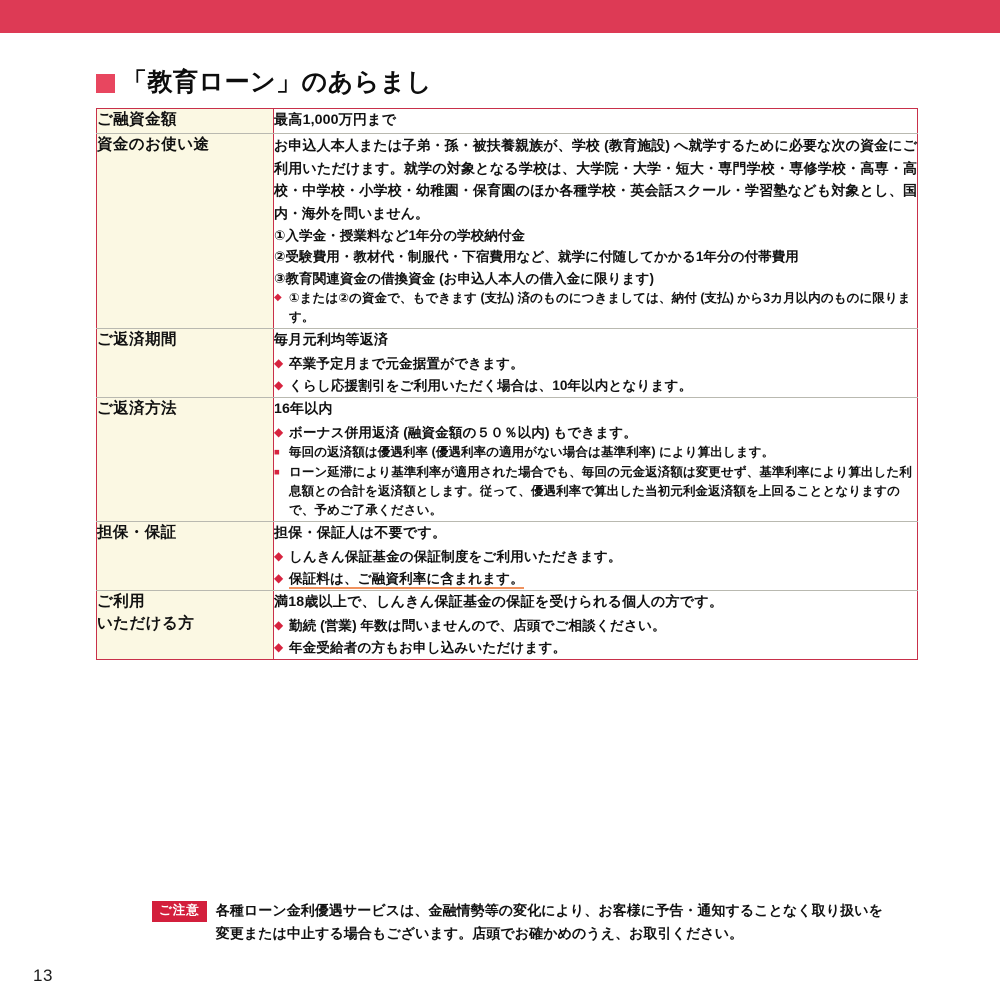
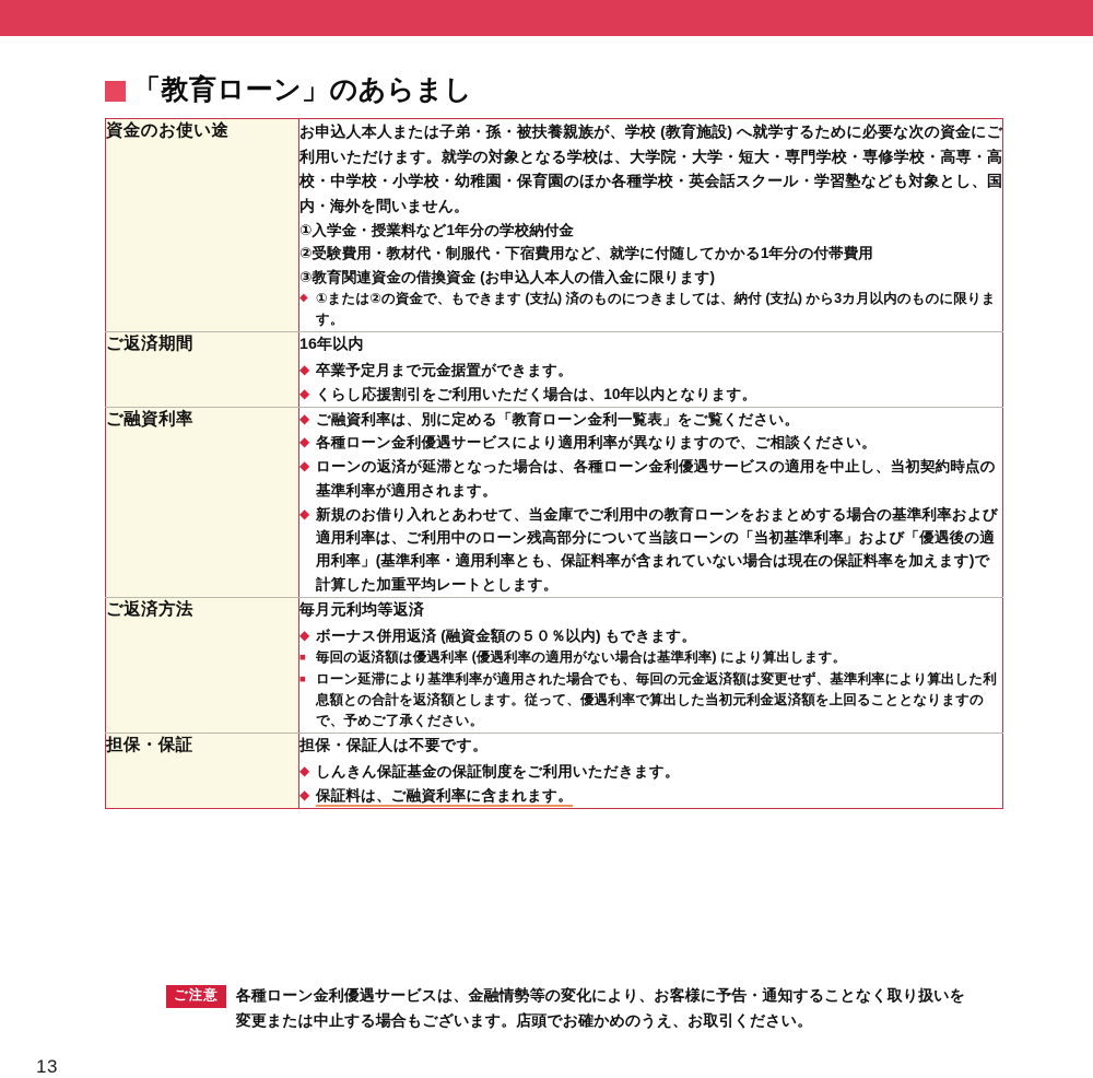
  「教育ローン」のあらまし
- ご融資金額	最高1,000万円まで
  資金のお使い途	お申込人本人または子弟・孫・被扶養親族が、学校 (教育施設) へ就学するために必要な次の資金にご利用いただけます。就学の対象となる学校は、大学院・大学・短大・専門学校・専修学校・高専・高校・中学校・小学校・幼稚園・保育園のほか各種学校・英会話スクール・学習塾なども対象とし、国内・海外を問いません。①入学金・授業料など1年分の学校納付金②受験費用・教材代・制服代・下宿費用など、就学に付随してかかる1年分の付帯費用③教育関連資金の借換資金 (お申込人本人の借入金に限ります)①または②の資金で、もできます (支払) 済のものにつきましては、納付 (支払) から3カ月以内のものに限ります。
- ご返済期間	毎月元利均等返済卒業予定月まで元金据置ができます。くらし応援割引をご利用いただく場合は、10年以内となります。
+ ご返済期間	16年以内卒業予定月まで元金据置ができます。くらし応援割引をご利用いただく場合は、10年以内となります。
+ ご融資利率	ご融資利率は、別に定める「教育ローン金利一覧表」をご覧ください。各種ローン金利優遇サービスにより適用利率が異なりますので、ご相談ください。ローンの返済が延滞となった場合は、各種ローン金利優遇サービスの適用を中止し、当初契約時点の基準利率が適用されます。新規のお借り入れとあわせて、当金庫でご利用中の教育ローンをおまとめする場合の基準利率および適用利率は、ご利用中のローン残高部分について当該ローンの「当初基準利率」および「優遇後の適用利率」(基準利率・適用利率とも、保証料率が含まれていない場合は現在の保証料率を加えます)で計算した加重平均レートとします。
- ご返済方法	16年以内ボーナス併用返済 (融資金額の５０％以内) もできます。毎回の返済額は優遇利率 (優遇利率の適用がない場合は基準利率) により算出します。ローン延滞により基準利率が適用された場合でも、毎回の元金返済額は変更せず、基準利率により算出した利息額との合計を返済額とします。従って、優遇利率で算出した当初元利金返済額を上回ることとなりますので、予めご了承ください。
+ ご返済方法	毎月元利均等返済ボーナス併用返済 (融資金額の５０％以内) もできます。毎回の返済額は優遇利率 (優遇利率の適用がない場合は基準利率) により算出します。ローン延滞により基準利率が適用された場合でも、毎回の元金返済額は変更せず、基準利率により算出した利息額との合計を返済額とします。従って、優遇利率で算出した当初元利金返済額を上回ることとなりますので、予めご了承ください。
  担保・保証	担保・保証人は不要です。しんきん保証基金の保証制度をご利用いただきます。保証料は、ご融資利率に含まれます。
- ご利用いただける方	満18歳以上で、しんきん保証基金の保証を受けられる個人の方です。勤続 (営業) 年数は問いませんので、店頭でご相談ください。年金受給者の方もお申し込みいただけます。
  ご注意
  各種ローン金利優遇サービスは、金融情勢等の変化により、お客様に予告・通知することなく取り扱いを
  変更または中止する場合もございます。店頭でお確かめのうえ、お取引ください。
  13
